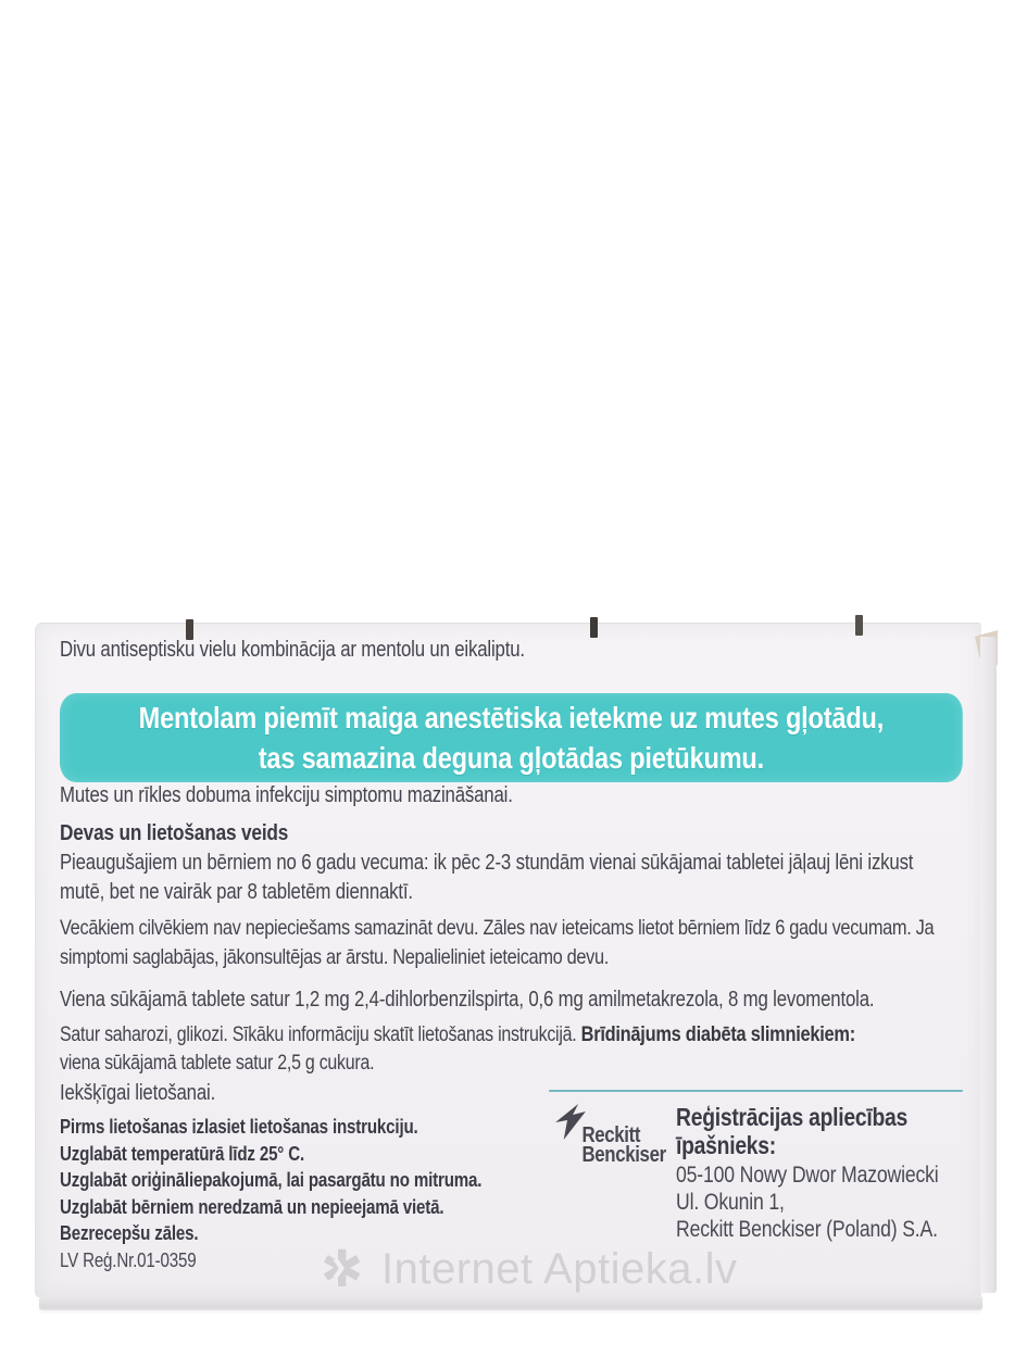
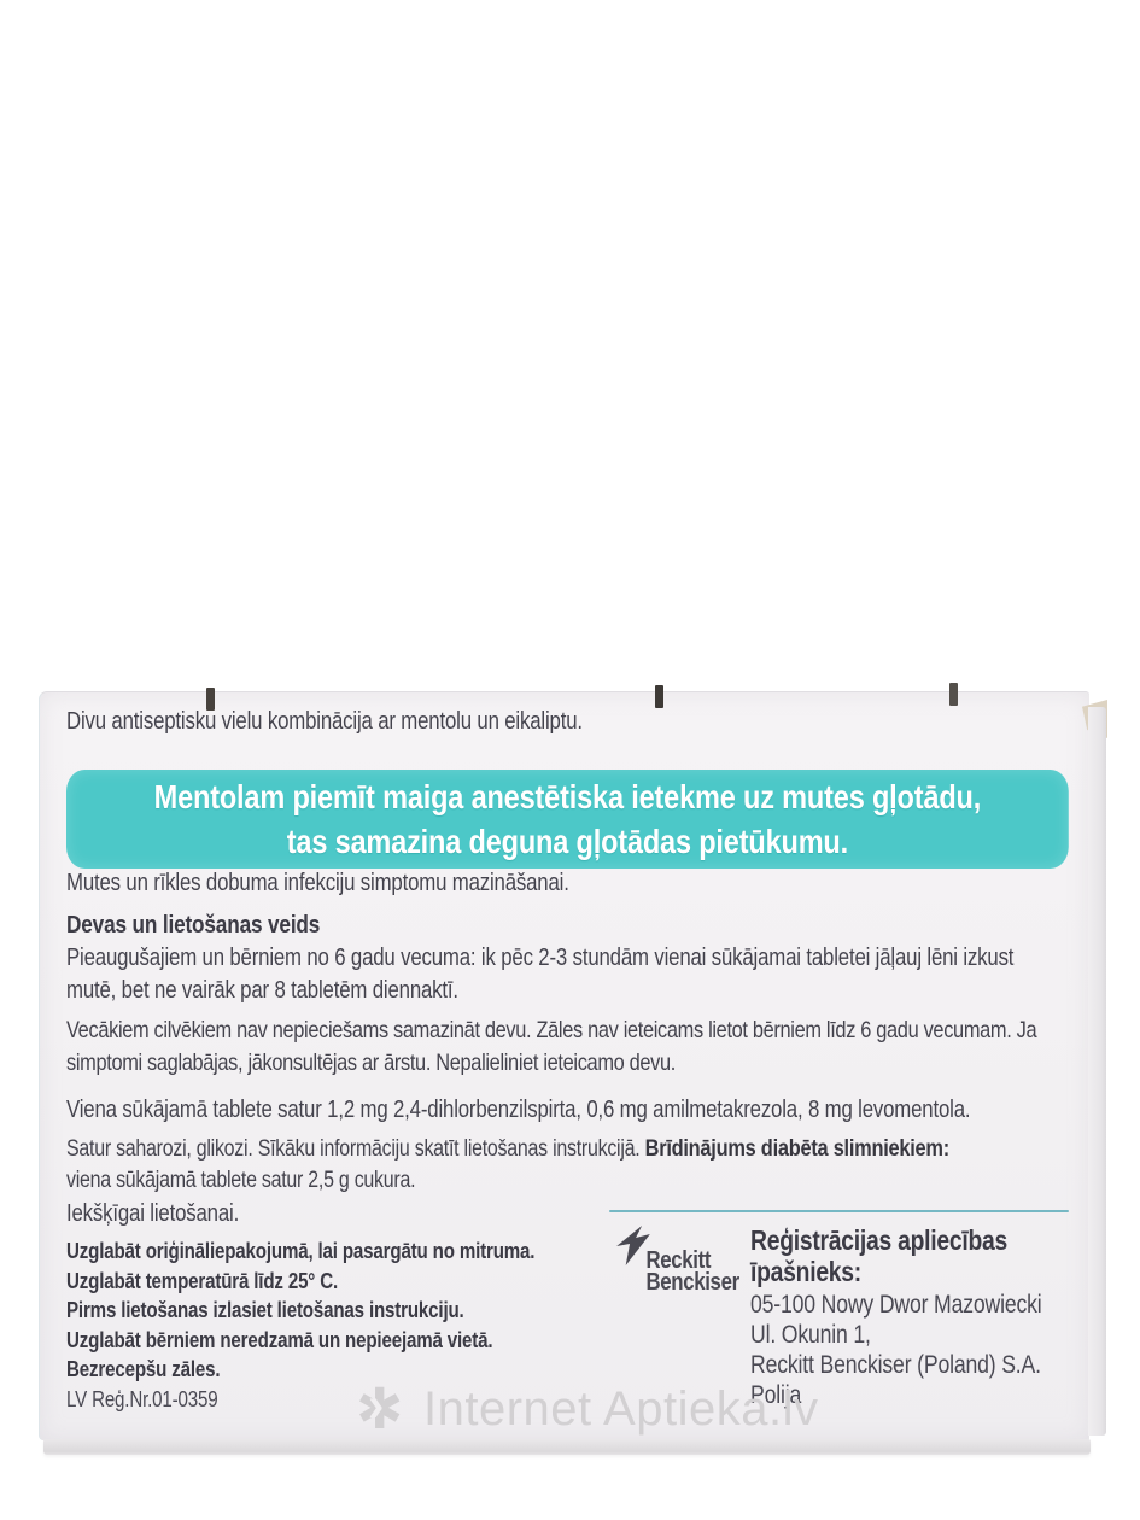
  Divu antiseptisku vielu kombinācija ar mentolu un eikaliptu.
  Mentolam piemīt maiga anestētiska ietekme uz mutes gļotādu,
  tas samazina deguna gļotādas pietūkumu.
  Mutes un rīkles dobuma infekciju simptomu mazināšanai.
  Devas un lietošanas veids
  Pieaugušajiem un bērniem no 6 gadu vecuma: ik pēc 2-3 stundām vienai sūkājamai tabletei jāļauj lēni izkust mutē, bet ne vairāk par 8 tabletēm diennaktī.
  Vecākiem cilvēkiem nav nepieciešams samazināt devu. Zāles nav ieteicams lietot bērniem līdz 6 gadu vecumam. Ja simptomi saglabājas, jākonsultējas ar ārstu. Nepalieliniet ieteicamo devu.
  Viena sūkājamā tablete satur 1,2 mg 2,4-dihlorbenzilspirta, 0,6 mg amilmetakrezola, 8 mg levomentola.
  Satur saharozi, glikozi. Sīkāku informāciju skatīt lietošanas instrukcijā. Brīdinājums diabēta slimniekiem:
  viena sūkājamā tablete satur 2,5 g cukura.
  Iekšķīgai lietošanai.
- Pirms lietošanas izlasiet lietošanas instrukciju.
+ Uzglabāt oriģināliepakojumā, lai pasargātu no mitruma.
  Uzglabāt temperatūrā līdz 25° C.
- Uzglabāt oriģināliepakojumā, lai pasargātu no mitruma.
+ Pirms lietošanas izlasiet lietošanas instrukciju.
  Uzglabāt bērniem neredzamā un nepieejamā vietā.
  Bezrecepšu zāles.
  LV Reģ.Nr.01-0359
  Reckitt
  Benckiser
  Reģistrācijas apliecības īpašnieks:
  05-100 Nowy Dwor Mazowiecki
  Ul. Okunin 1,
  Reckitt Benckiser (Poland) S.A.
+ Polija
  ✱
  ›
  Internet Aptieka.lv
